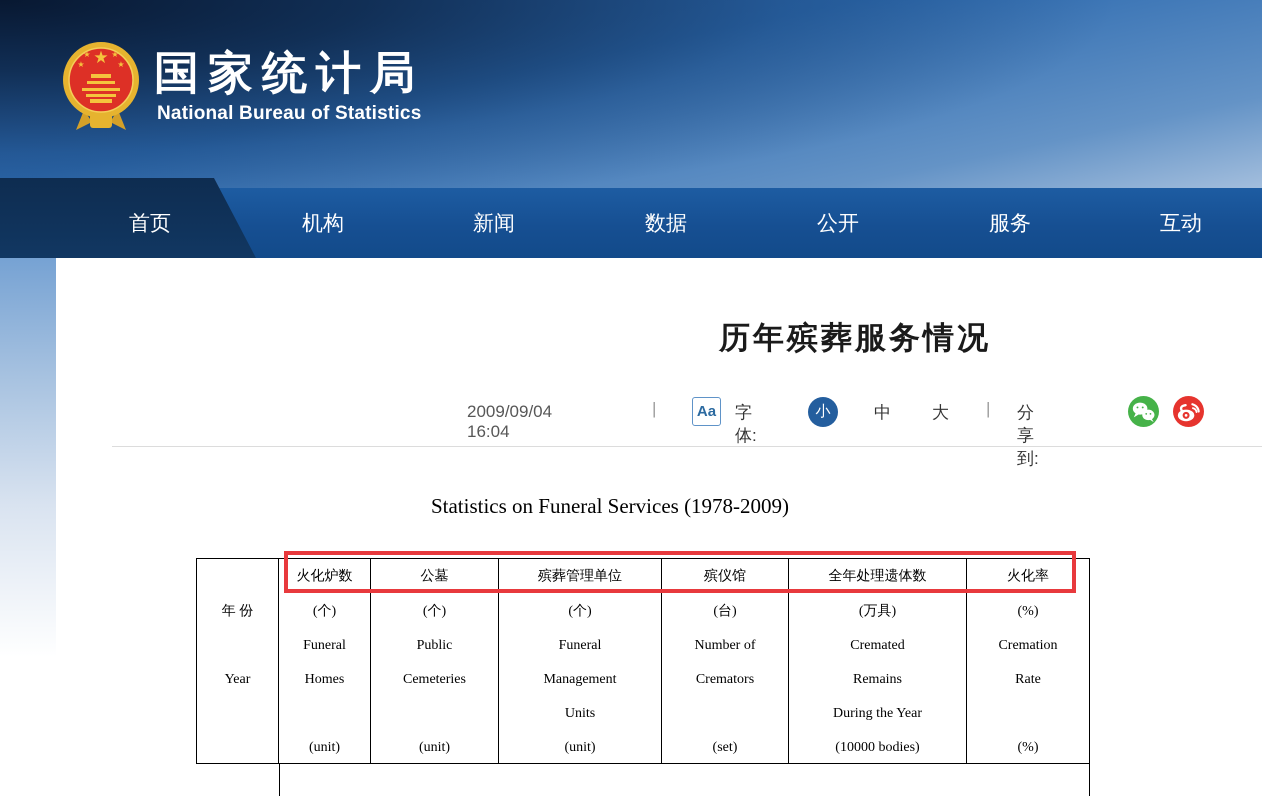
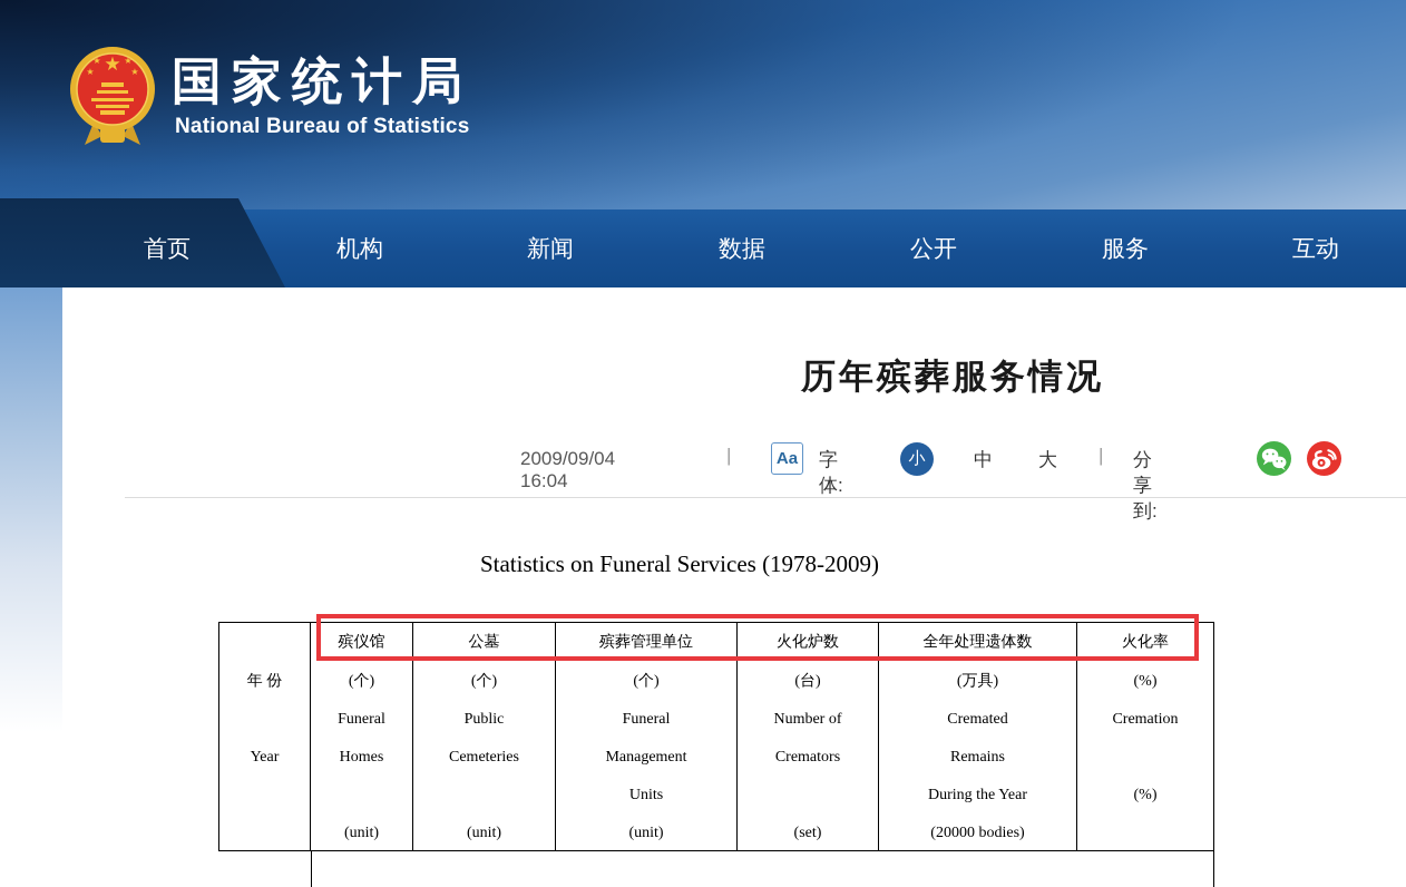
  ★
  ★
  ★
  ★
  ★
  国家统计局
  National Bureau of Statistics
  首页
  机构
  新闻
  数据
  公开
  服务
  互动
  历年殡葬服务情况
  2009/09/04 16:04
  |
  Aa
  字体:
  小
  中
  大
  |
  分享到:
  Statistics on Funeral Services (1978-2009)
  年 份
  Year
- 火化炉数
+ 殡仪馆
  (个)
  Funeral
  Homes
  (unit)
  公墓
  (个)
  Public
  Cemeteries
  (unit)
  殡葬管理单位
  (个)
  Funeral
  Management
  Units
  (unit)
- 殡仪馆
+ 火化炉数
  (台)
  Number of
  Cremators
  (set)
  全年处理遗体数
  (万具)
  Cremated
  Remains
  During the Year
- (10000 bodies)
+ (20000 bodies)
  火化率
  (%)
  Cremation
- Rate
  (%)
